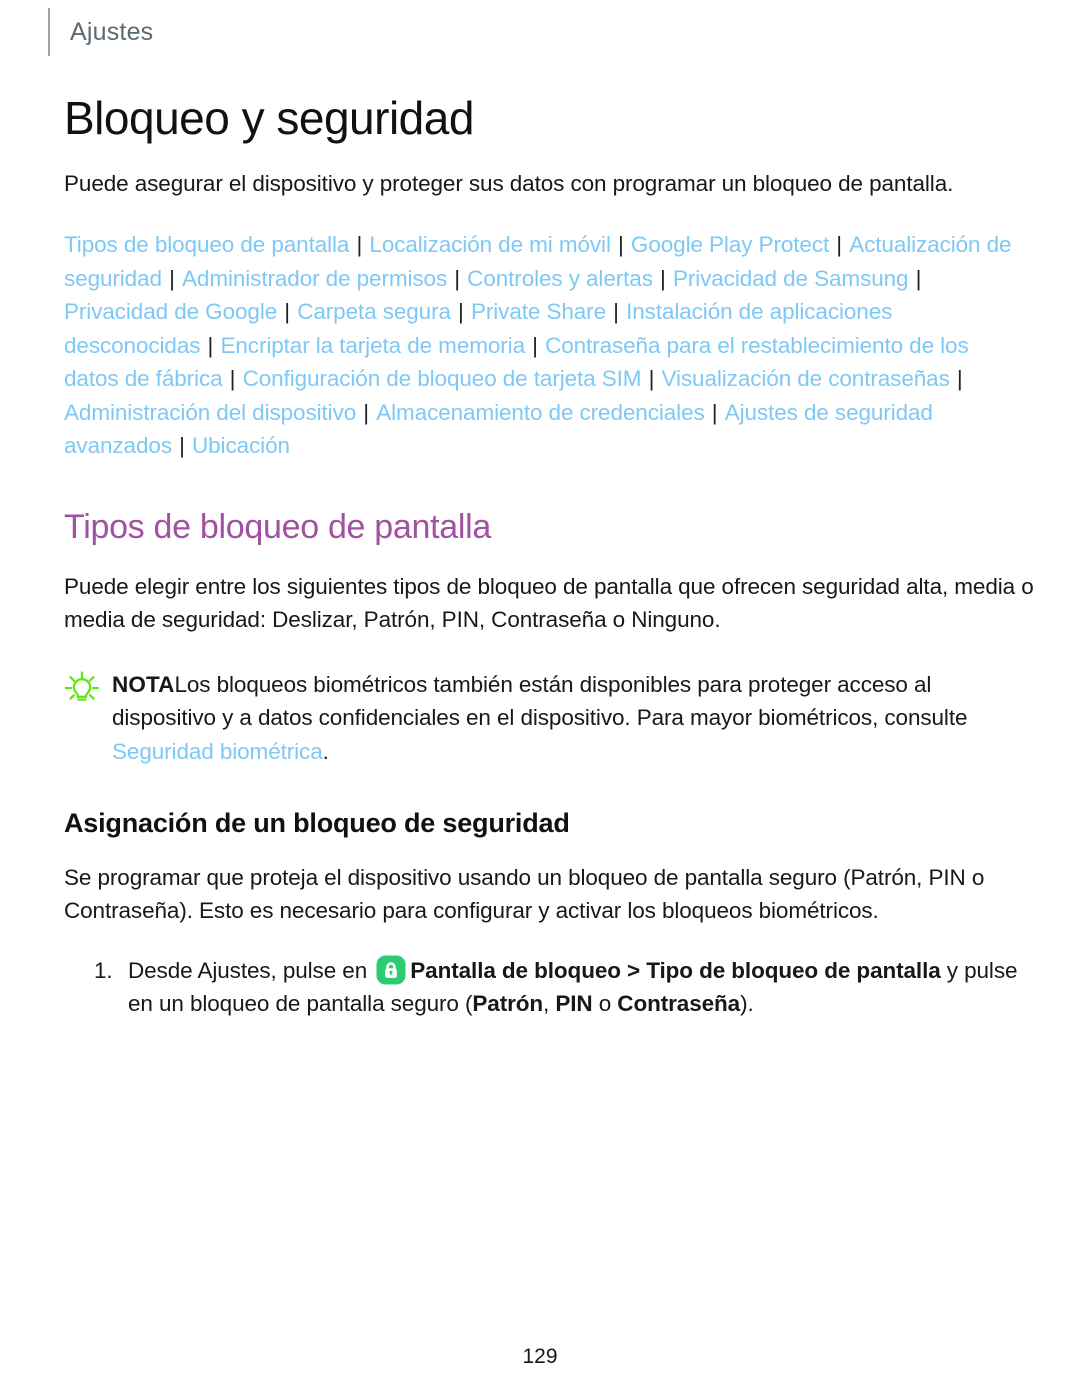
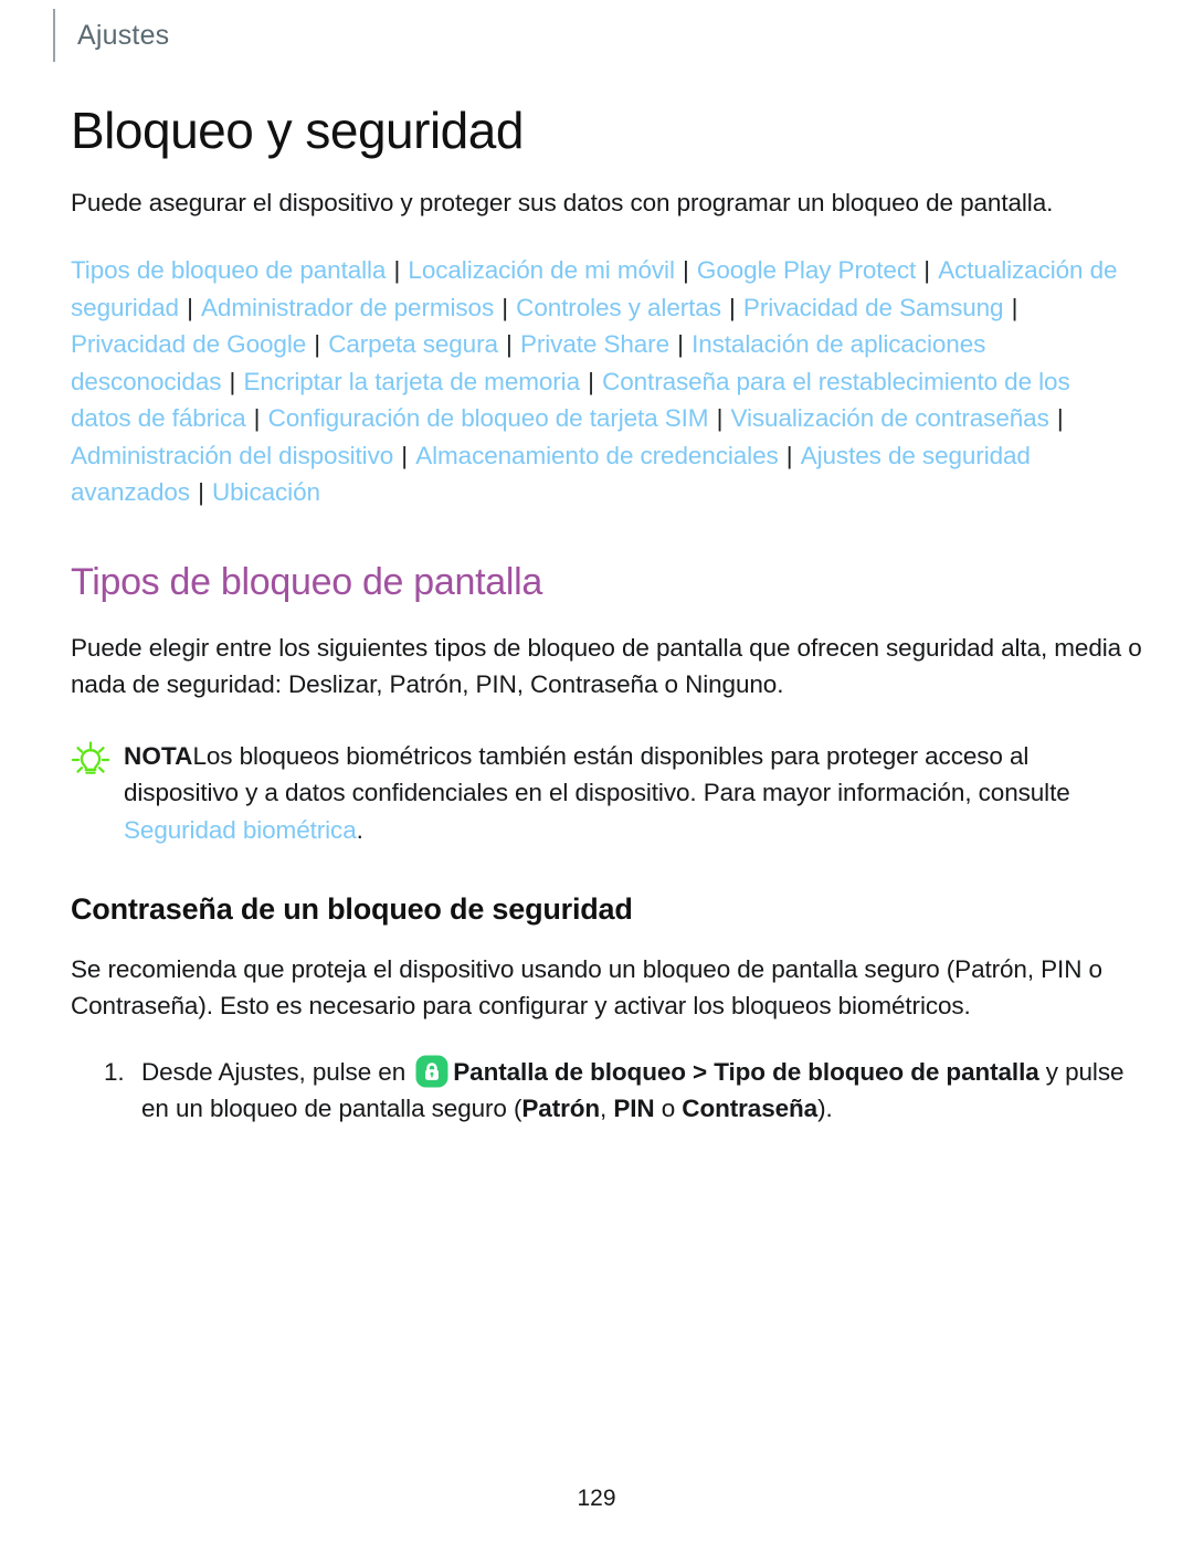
  Ajustes
  Bloqueo y seguridad
  Puede asegurar el dispositivo y proteger sus datos con programar un bloqueo de pantalla.
  Tipos de bloqueo de pantalla | Localización de mi móvil | Google Play Protect | Actualización de seguridad | Administrador de permisos | Controles y alertas | Privacidad de Samsung | Privacidad de Google | Carpeta segura | Private Share | Instalación de aplicaciones desconocidas | Encriptar la tarjeta de memoria | Contraseña para el restablecimiento de los datos de fábrica | Configuración de bloqueo de tarjeta SIM | Visualización de contraseñas | Administración del dispositivo | Almacenamiento de credenciales | Ajustes de seguridad avanzados | Ubicación
  Tipos de bloqueo de pantalla
- Puede elegir entre los siguientes tipos de bloqueo de pantalla que ofrecen seguridad alta, media o media de seguridad: Deslizar, Patrón, PIN, Contraseña o Ninguno.
+ Puede elegir entre los siguientes tipos de bloqueo de pantalla que ofrecen seguridad alta, media o nada de seguridad: Deslizar, Patrón, PIN, Contraseña o Ninguno.
- NOTALos bloqueos biométricos también están disponibles para proteger acceso al dispositivo y a datos confidenciales en el dispositivo. Para mayor biométricos, consulte Seguridad biométrica.
+ NOTALos bloqueos biométricos también están disponibles para proteger acceso al dispositivo y a datos confidenciales en el dispositivo. Para mayor información, consulte Seguridad biométrica.
- Asignación de un bloqueo de seguridad
+ Contraseña de un bloqueo de seguridad
- Se programar que proteja el dispositivo usando un bloqueo de pantalla seguro (Patrón, PIN o Contraseña). Esto es necesario para configurar y activar los bloqueos biométricos.
+ Se recomienda que proteja el dispositivo usando un bloqueo de pantalla seguro (Patrón, PIN o Contraseña). Esto es necesario para configurar y activar los bloqueos biométricos.
  1.
  Desde Ajustes, pulse en Pantalla de bloqueo > Tipo de bloqueo de pantalla y pulse en un bloqueo de pantalla seguro (Patrón, PIN o Contraseña).
  129
